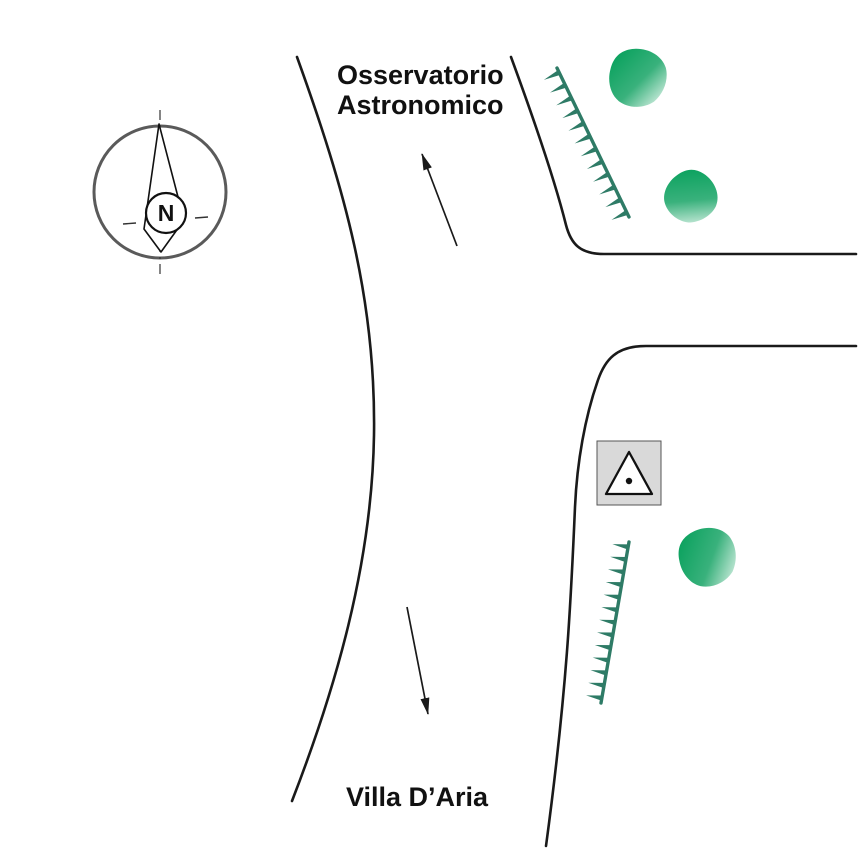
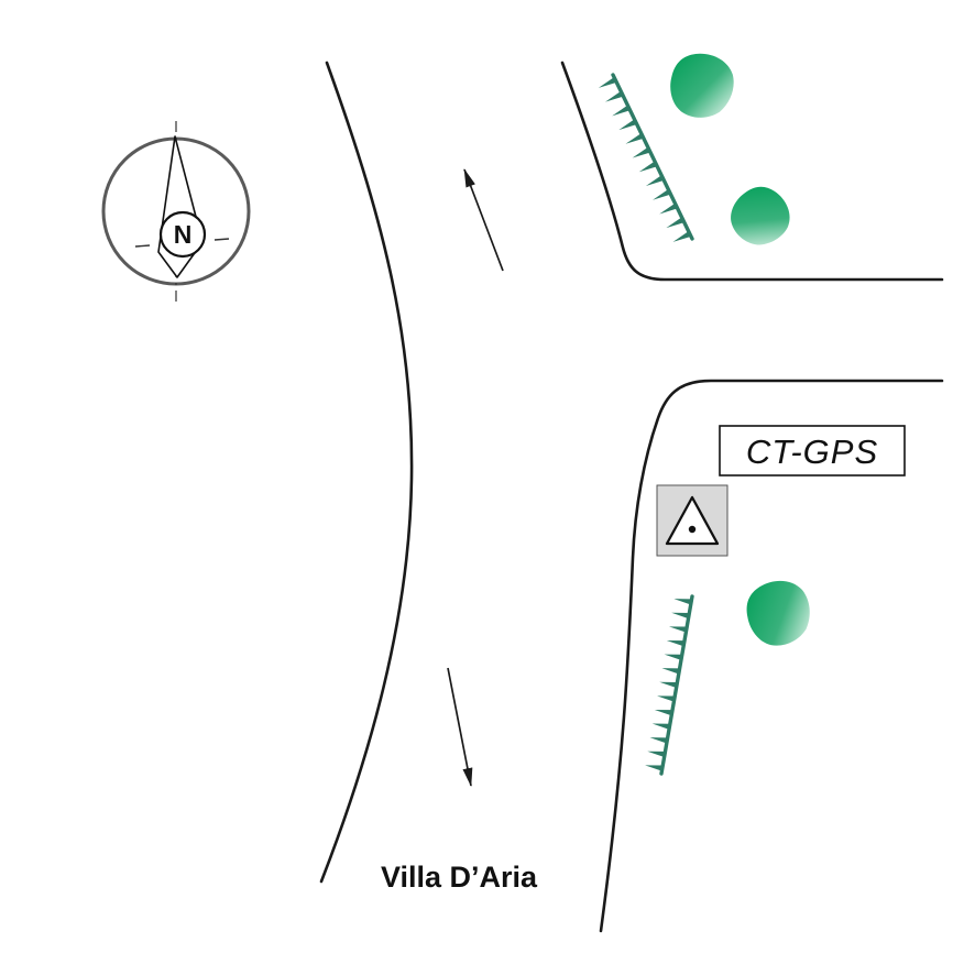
+ CT-GPS
  N
- Osservatorio
- Astronomico
  Villa D’Aria
